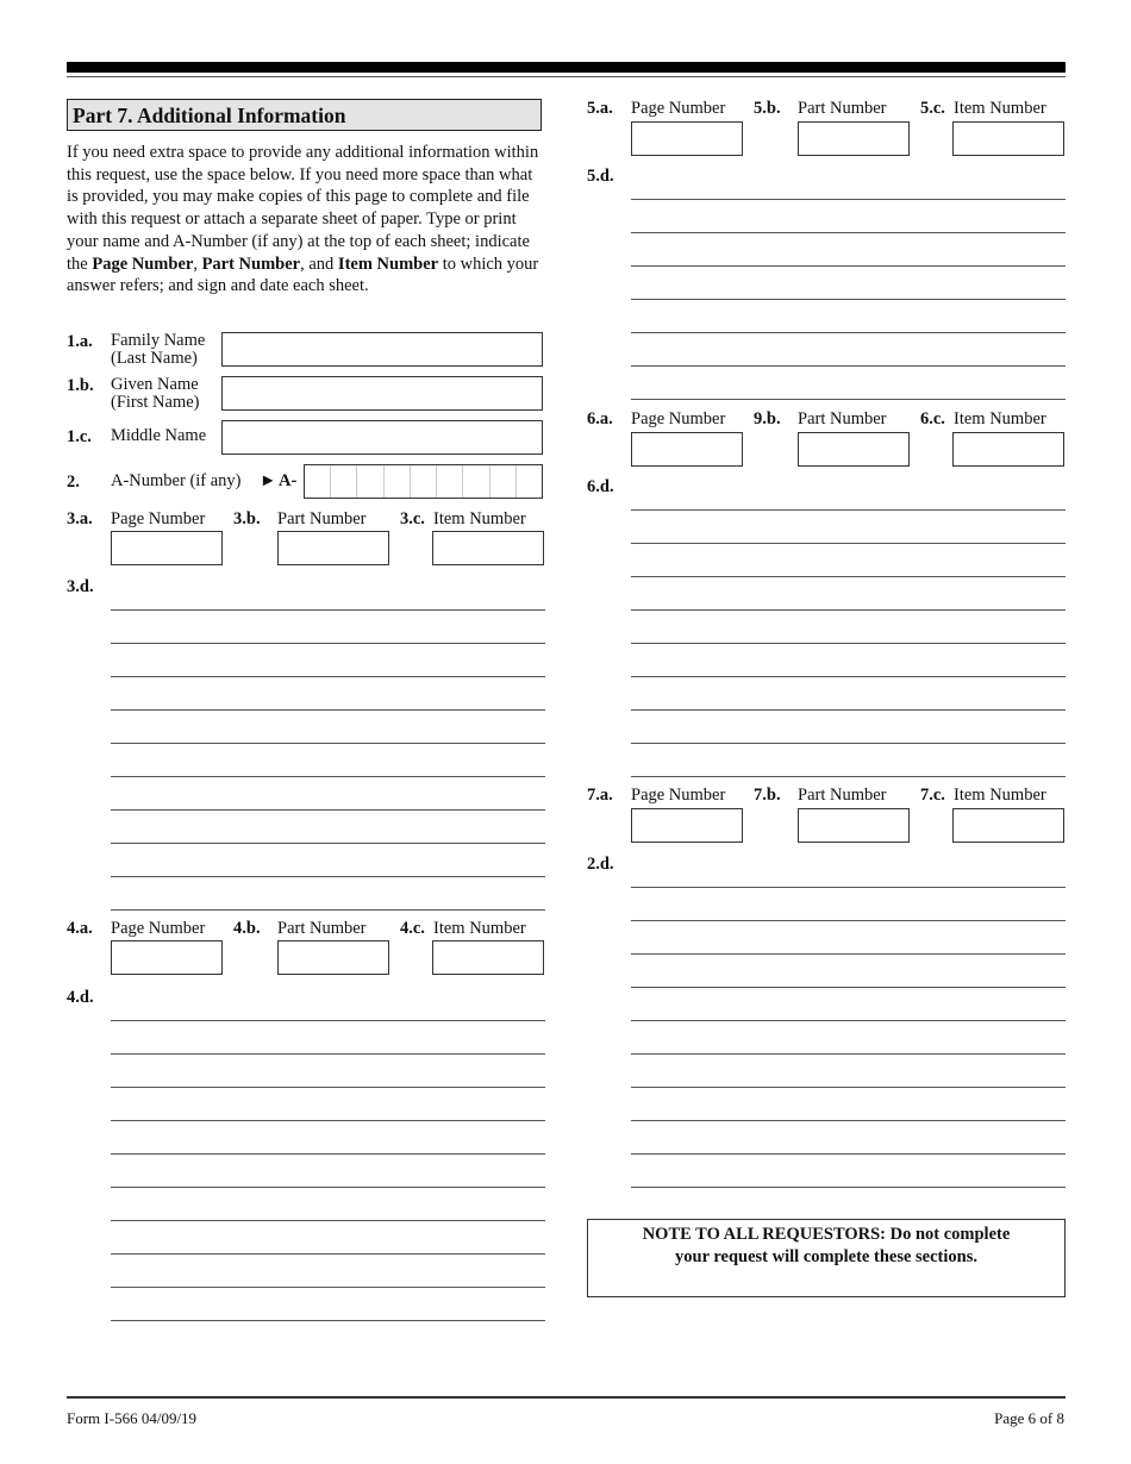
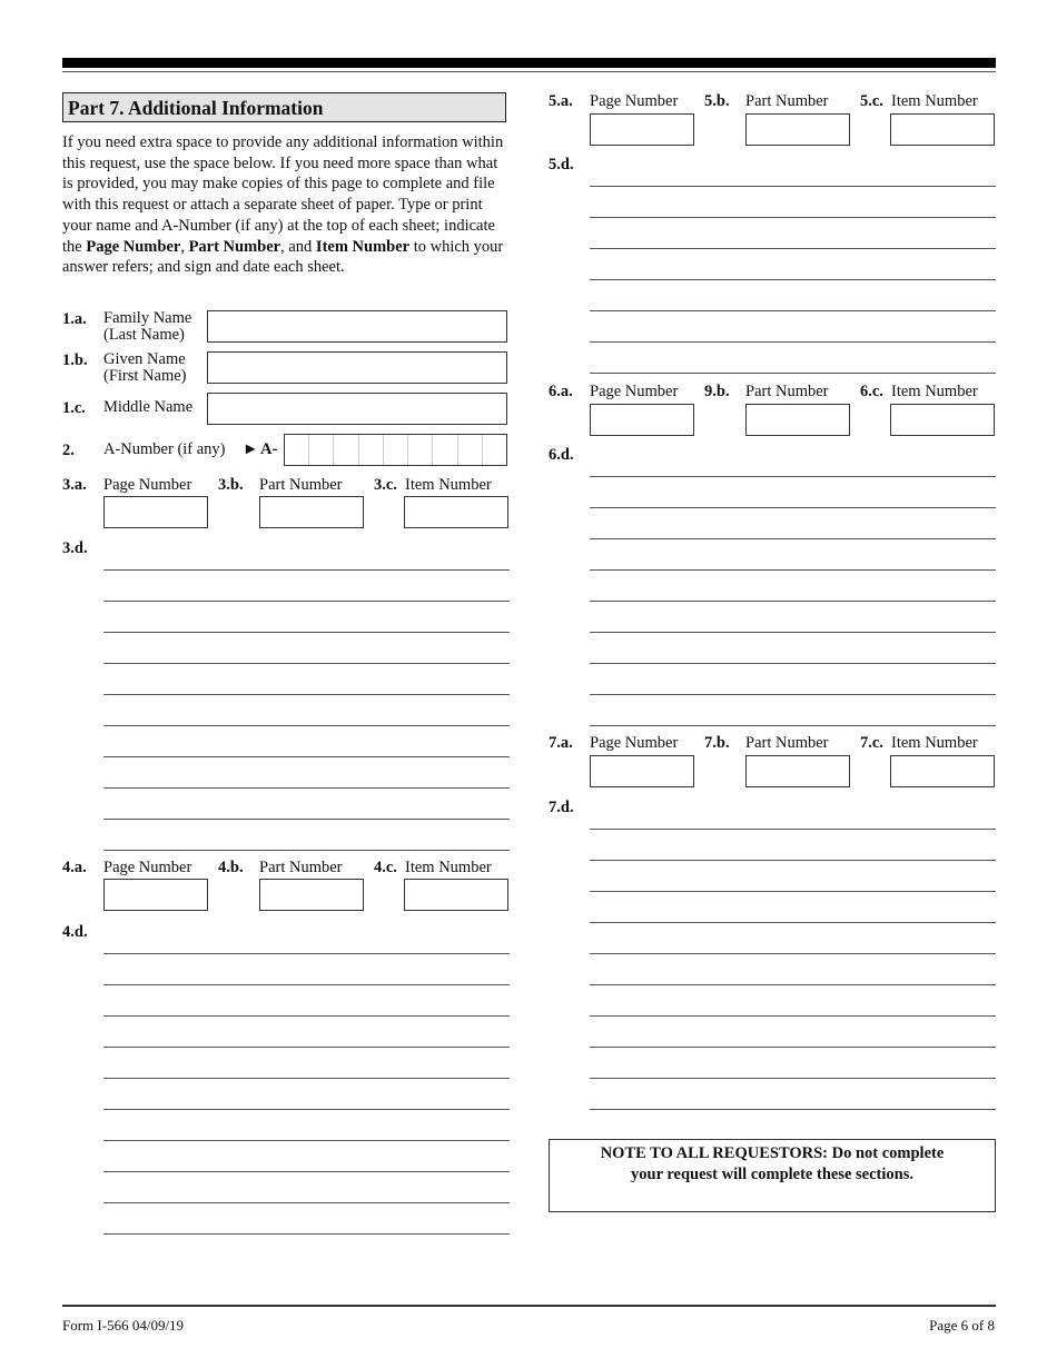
  Part 7. Additional Information
  If you need extra space to provide any additional information within this request, use the space below. If you need more space than what is provided, you may make copies of this page to complete and file with this request or attach a separate sheet of paper. Type or print your name and A-Number (if any) at the top of each sheet; indicate the Page Number, Part Number, and Item Number to which your answer refers; and sign and date each sheet.
  1.a.
  Family Name
  (Last Name)
  1.b.
  Given Name
  (First Name)
  1.c.
  Middle Name
  2.
  A-Number (if any)
  ►
  A-
  3.a.
  Page Number
  3.b.
  Part Number
  3.c.
  Item Number
  3.d.
  4.a.
  Page Number
  4.b.
  Part Number
  4.c.
  Item Number
  4.d.
  5.a.
  Page Number
  5.b.
  Part Number
  5.c.
  Item Number
  5.d.
  6.a.
  Page Number
  9.b.
  Part Number
  6.c.
  Item Number
  6.d.
  7.a.
  Page Number
  7.b.
  Part Number
  7.c.
  Item Number
- 2.d.
+ 7.d.
  NOTE TO ALL REQUESTORS: Do not complete
  your request will complete these sections.
  Form I-566 04/09/19
  Page 6 of 8
